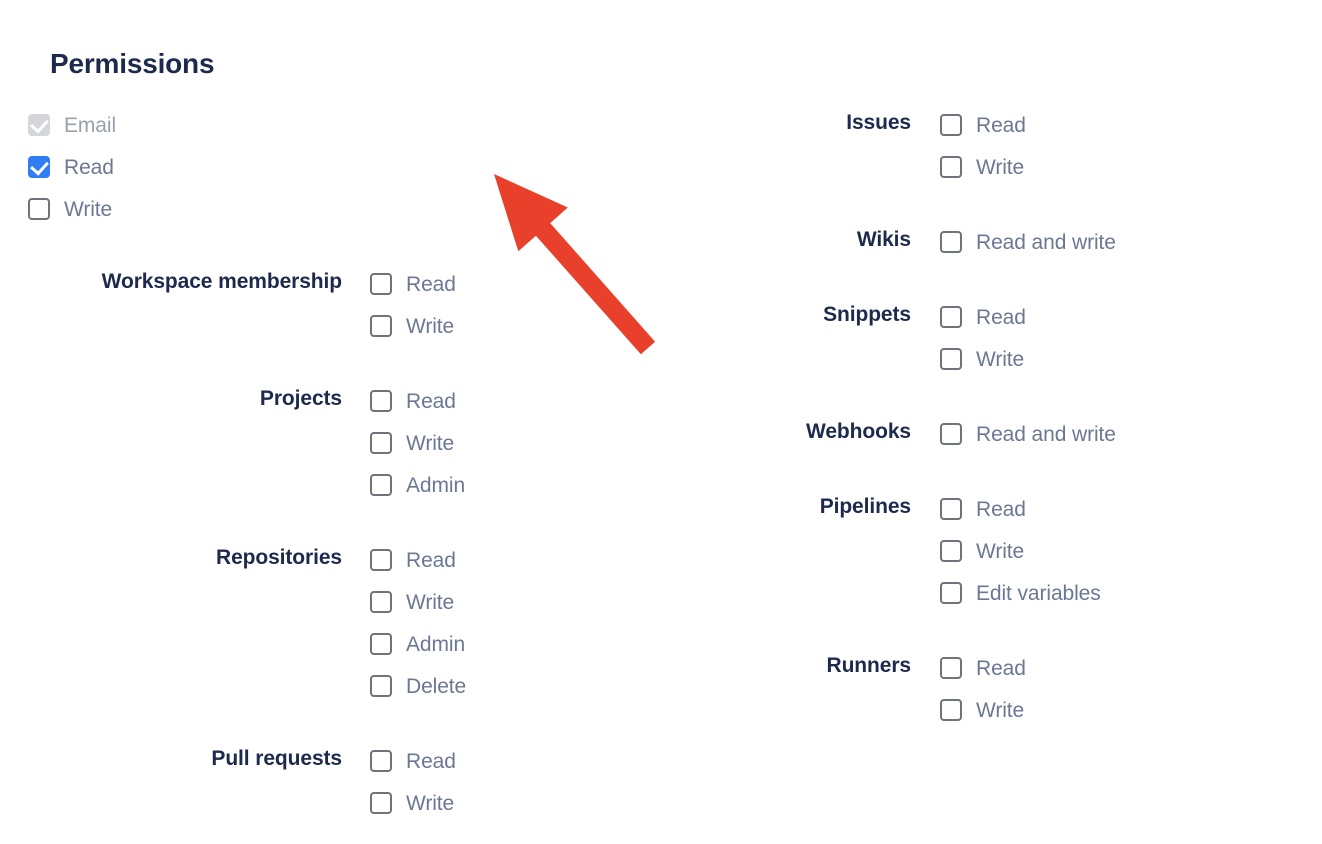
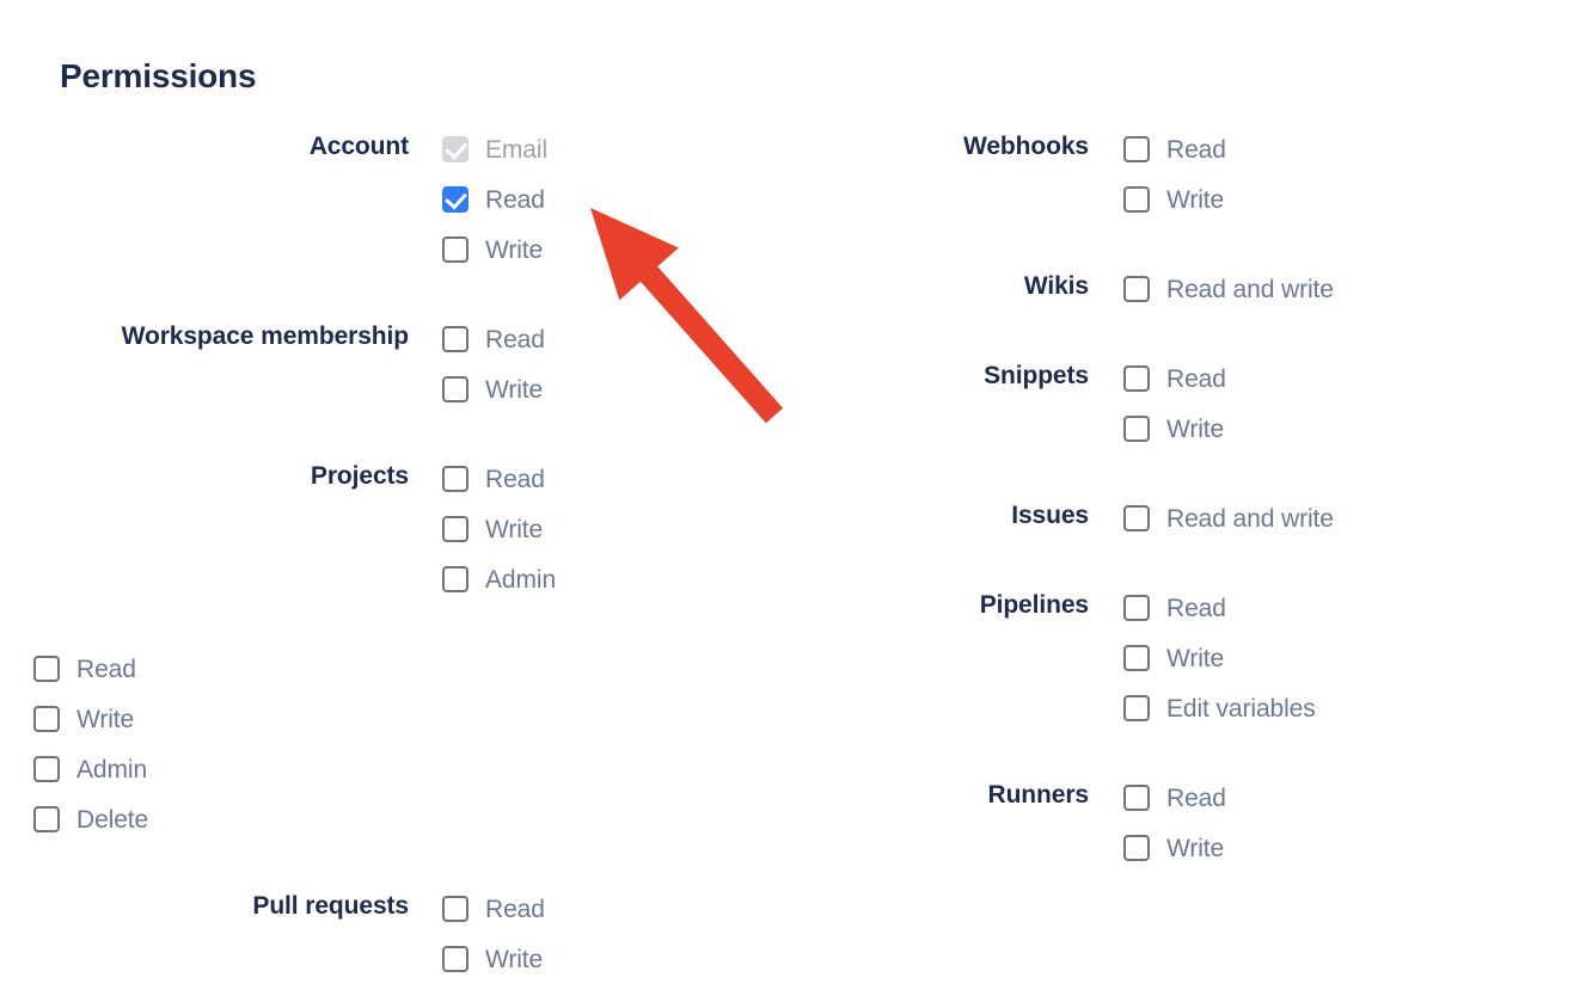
  Permissions
+ Account
  Email
  Read
  Write
  Workspace membership
  Read
  Write
  Projects
  Read
  Write
  Admin
- Repositories
  Read
  Write
  Admin
  Delete
  Pull requests
  Read
  Write
- Issues
+ Webhooks
  Read
  Write
  Wikis
  Read and write
  Snippets
  Read
  Write
- Webhooks
+ Issues
  Read and write
  Pipelines
  Read
  Write
  Edit variables
  Runners
  Read
  Write
